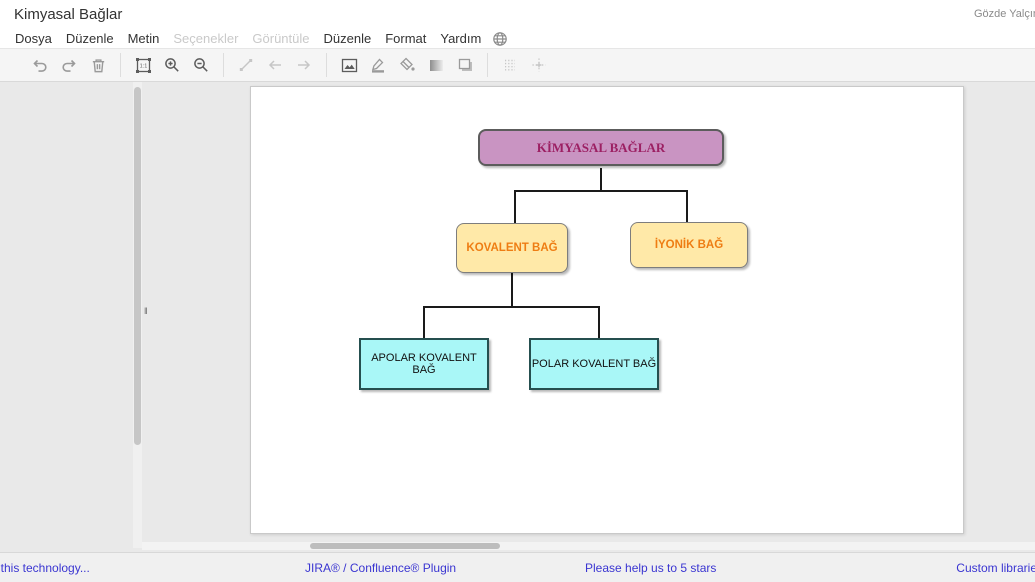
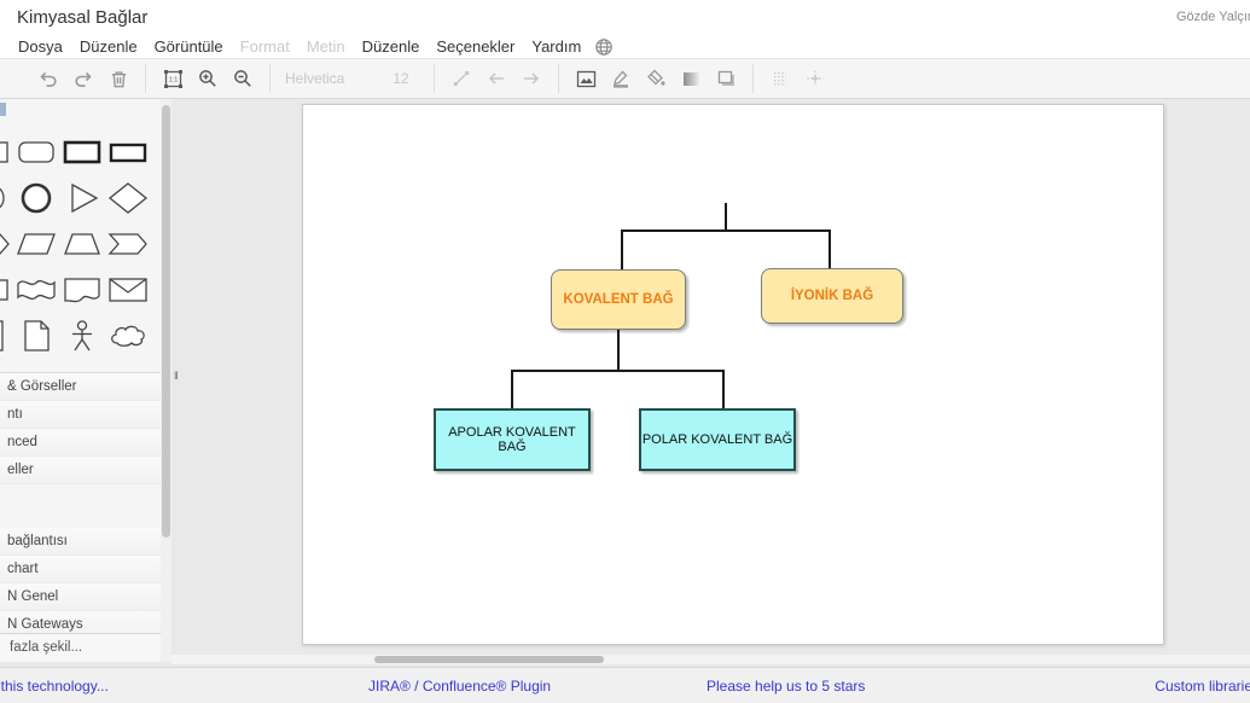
  Kimyasal Bağlar
  Gözde Yalçı
  Dosya
  Düzenle
- Metin
+ Görüntüle
- Seçenekler
+ Format
- Görüntüle
+ Metin
  Düzenle
- Format
+ Seçenekler
  Yardım
+ Helvetica
+ 12
+ & Görseller
+ ntı
+ nced
+ eller
+ bağlantısı
+ chart
+ N Genel
+ N Gateways
+ fazla şekil...
  ‖
- KİMYASAL BAĞLAR
  KOVALENT BAĞ
  İYONİK BAĞ
  APOLAR KOVALENT BAĞ
  POLAR KOVALENT BAĞ
  this technology...
  JIRA® / Confluence® Plugin
  Please help us to 5 stars
  Custom librarie
